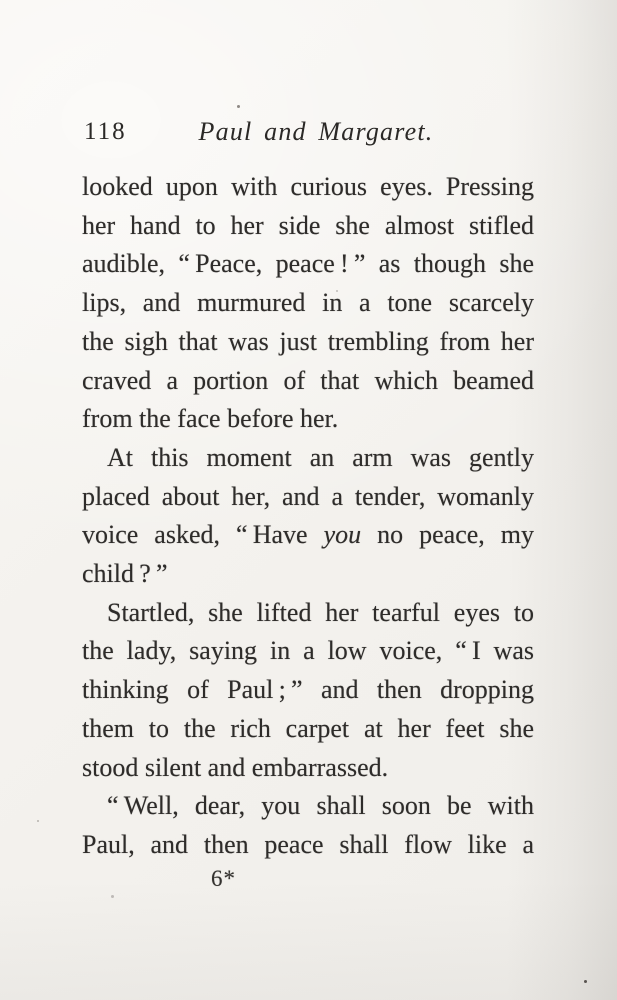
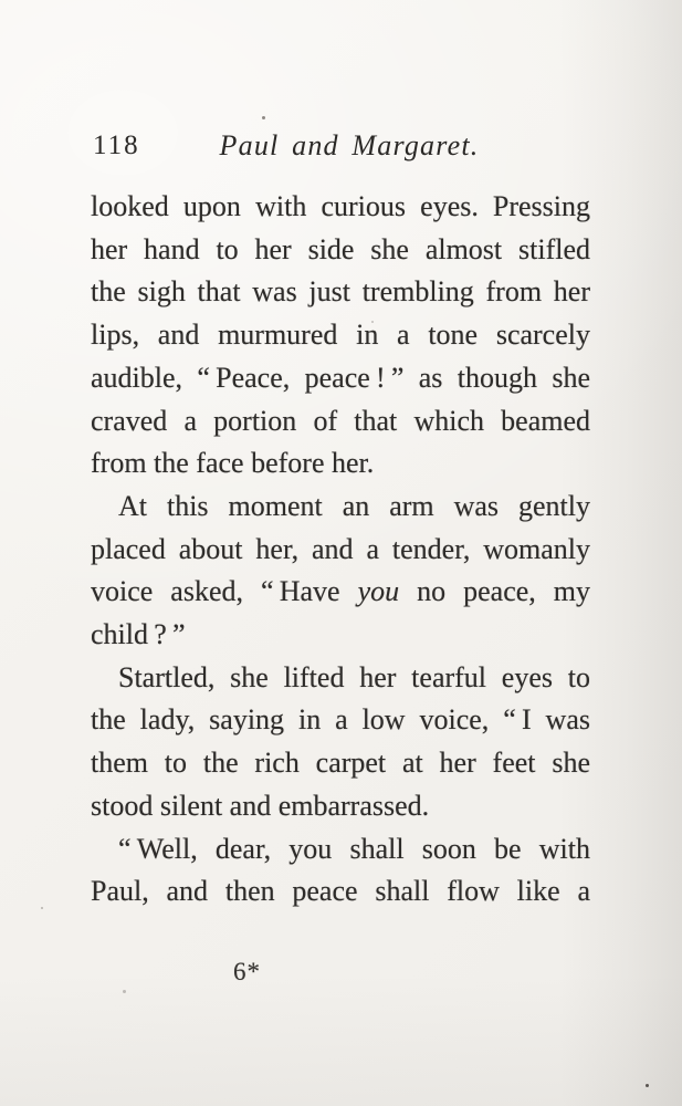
  118
  Paul and Margaret.
  looked upon with curious eyes. Pressing
  her hand to her side she almost stifled
- audible, “ Peace, peace ! ” as though she
+ the sigh that was just trembling from her
  lips, and murmured in a tone scarcely
- the sigh that was just trembling from her
+ audible, “ Peace, peace ! ” as though she
  craved a portion of that which beamed
  from the face before her.
  At this moment an arm was gently
  placed about her, and a tender, womanly
  voice asked, “ Have you no peace, my
  child ? ”
  Startled, she lifted her tearful eyes to
  the lady, saying in a low voice, “ I was
- thinking of Paul ; ” and then dropping
  them to the rich carpet at her feet she
  stood silent and embarrassed.
  “ Well, dear, you shall soon be with
  Paul, and then peace shall flow like a
  6*
